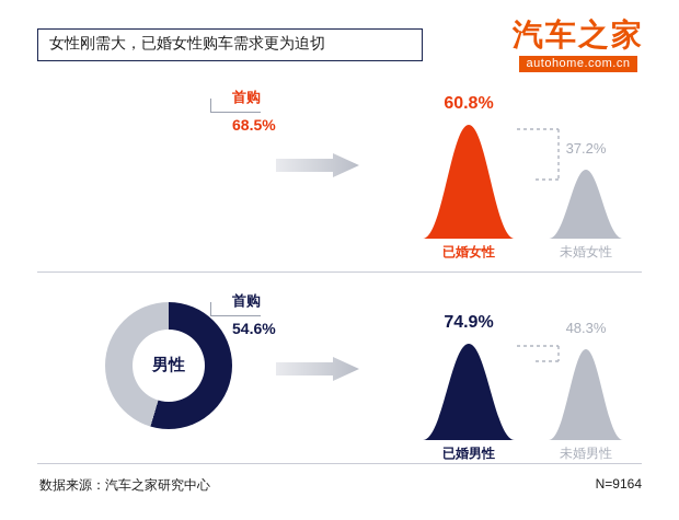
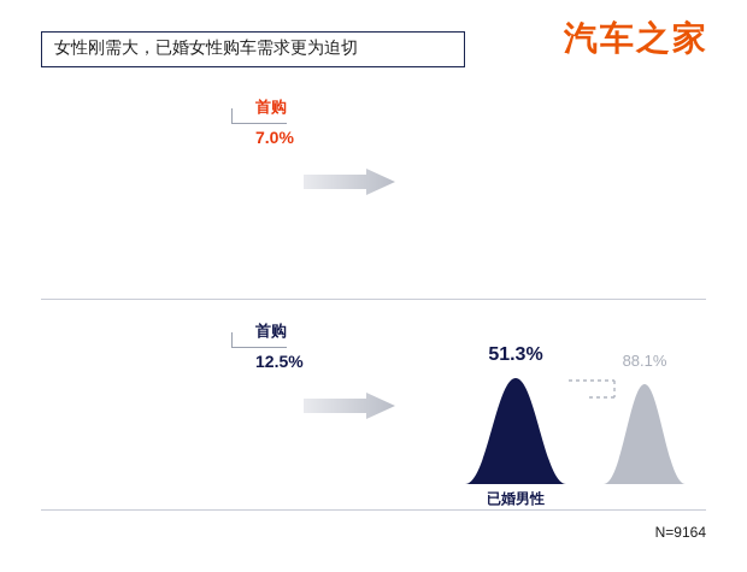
  女性刚需大，已婚女性购车需求更为迫切
  汽车之家
- autohome.com.cn
  首购
- 68.5%
+ 7.0%
- 60.8%
- 已婚女性
- 37.2%
- 未婚女性
- 男性
  首购
- 54.6%
+ 12.5%
- 74.9%
+ 51.3%
  已婚男性
- 48.3%
+ 88.1%
- 未婚男性
- 数据来源：汽车之家研究中心
  N=9164
